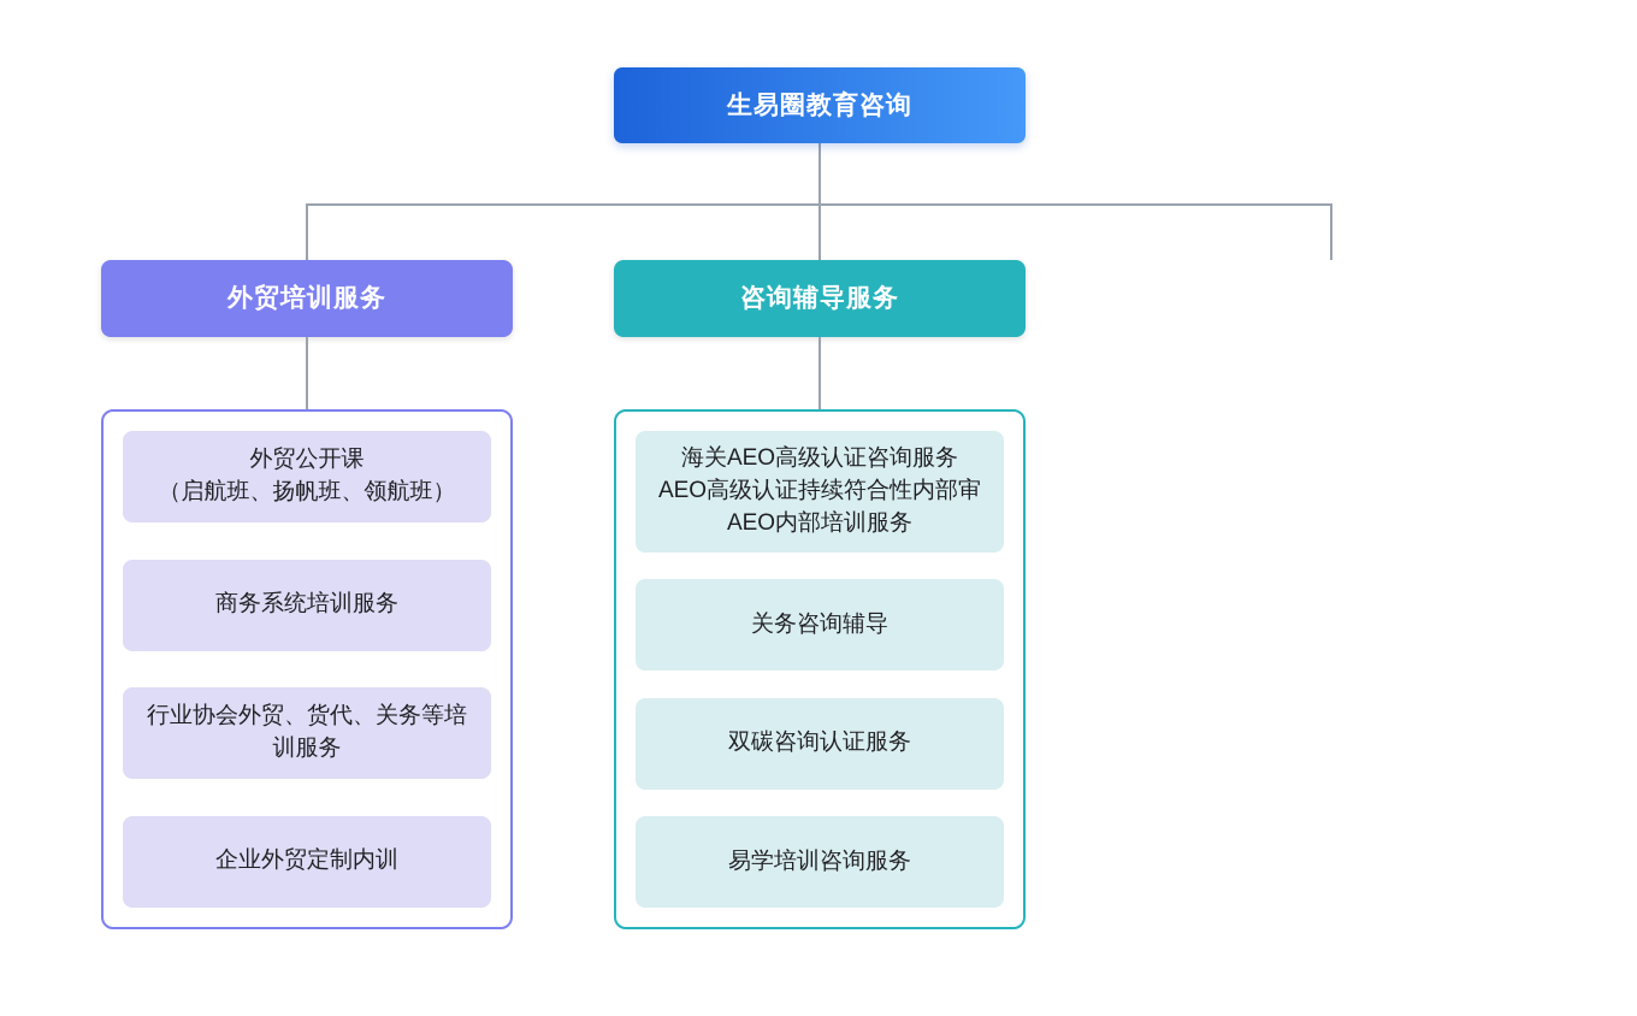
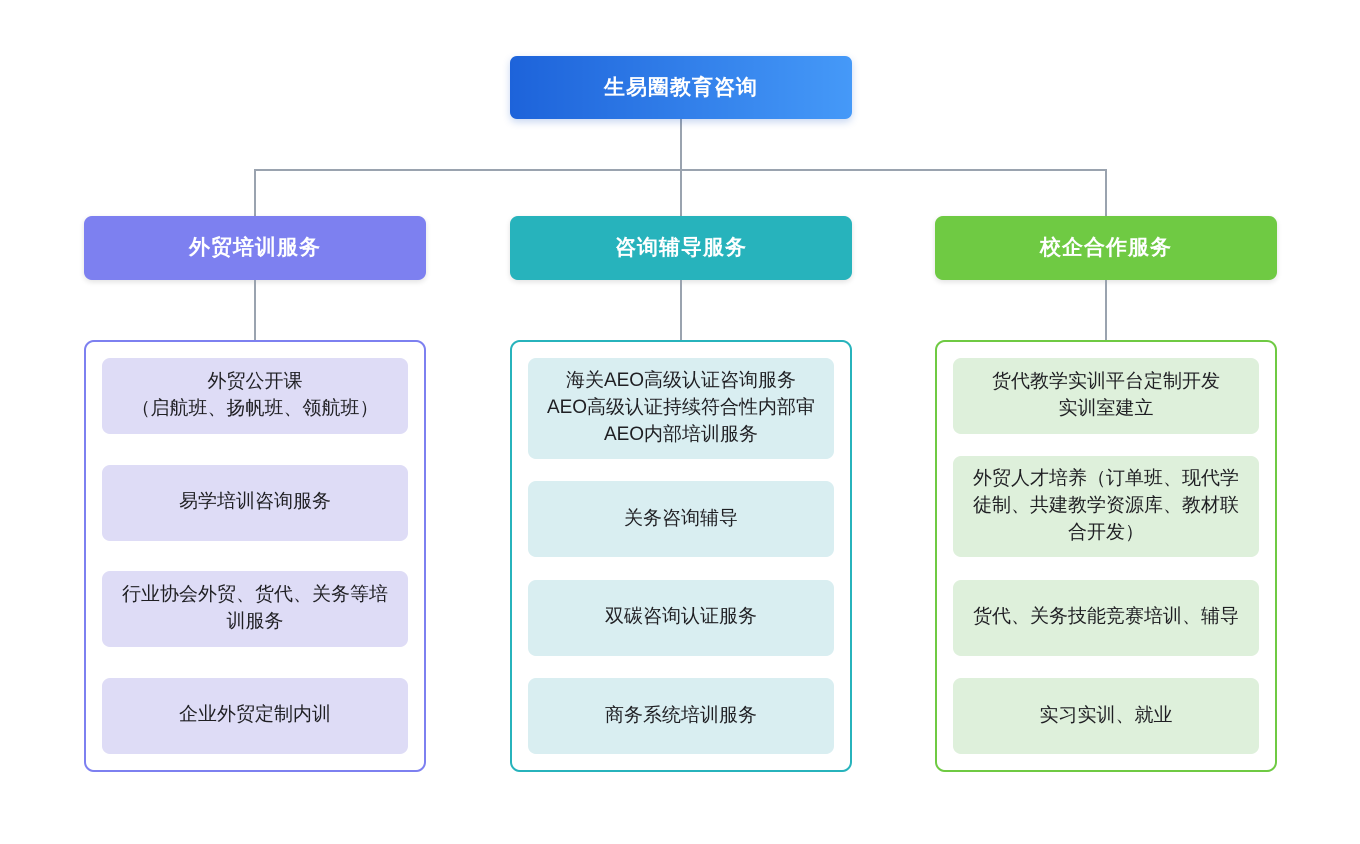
  生易圈教育咨询
  外贸培训服务
  外贸公开课
  （启航班、扬帆班、领航班）
- 商务系统培训服务
+ 易学培训咨询服务
  行业协会外贸、货代、关务等培训服务
  企业外贸定制内训
  咨询辅导服务
  海关AEO高级认证咨询服务
  AEO高级认证持续符合性内部审
  AEO内部培训服务
  关务咨询辅导
  双碳咨询认证服务
- 易学培训咨询服务
+ 商务系统培训服务
+ 校企合作服务
+ 货代教学实训平台定制开发
+ 实训室建立
+ 外贸人才培养（订单班、现代学徒制、共建教学资源库、教材联合开发）
+ 货代、关务技能竞赛培训、辅导
+ 实习实训、就业
